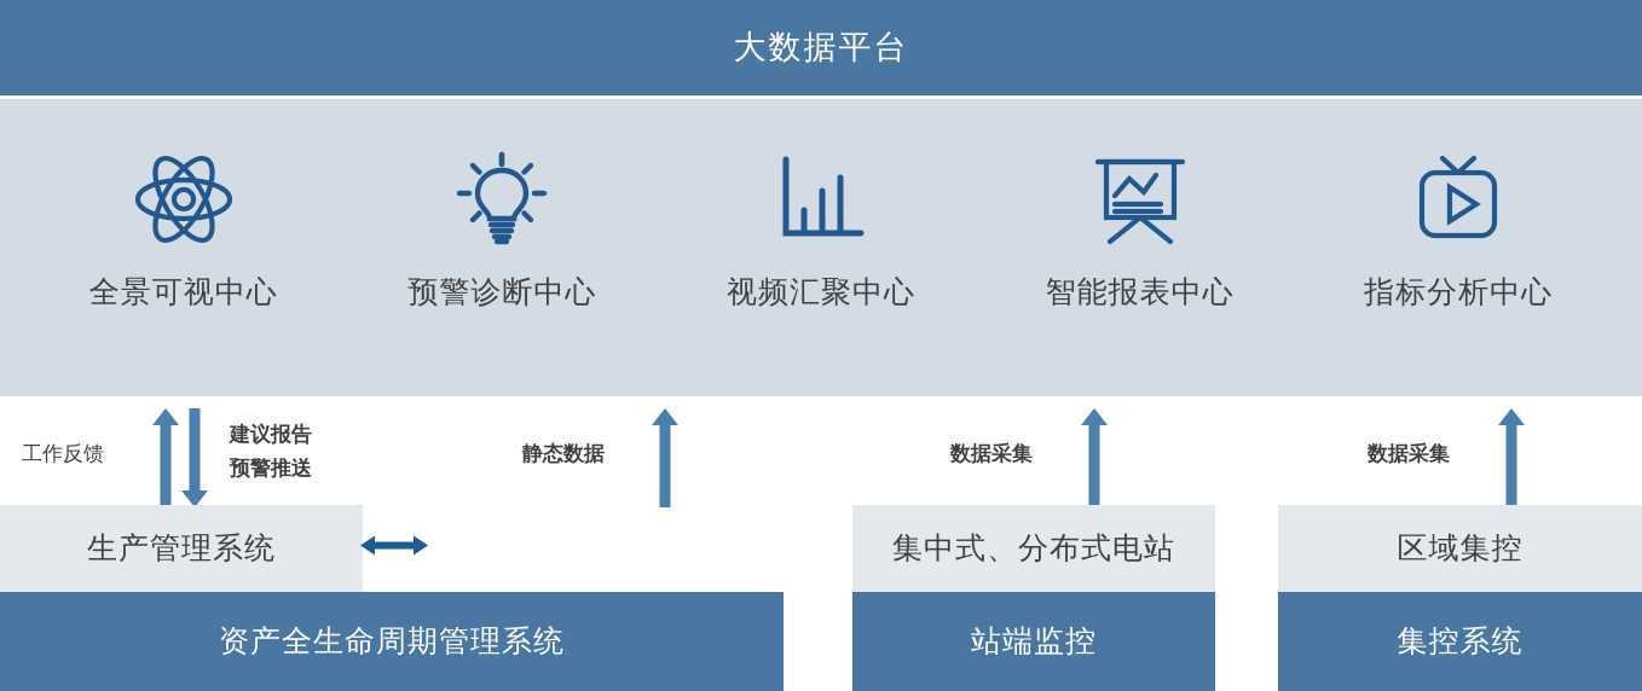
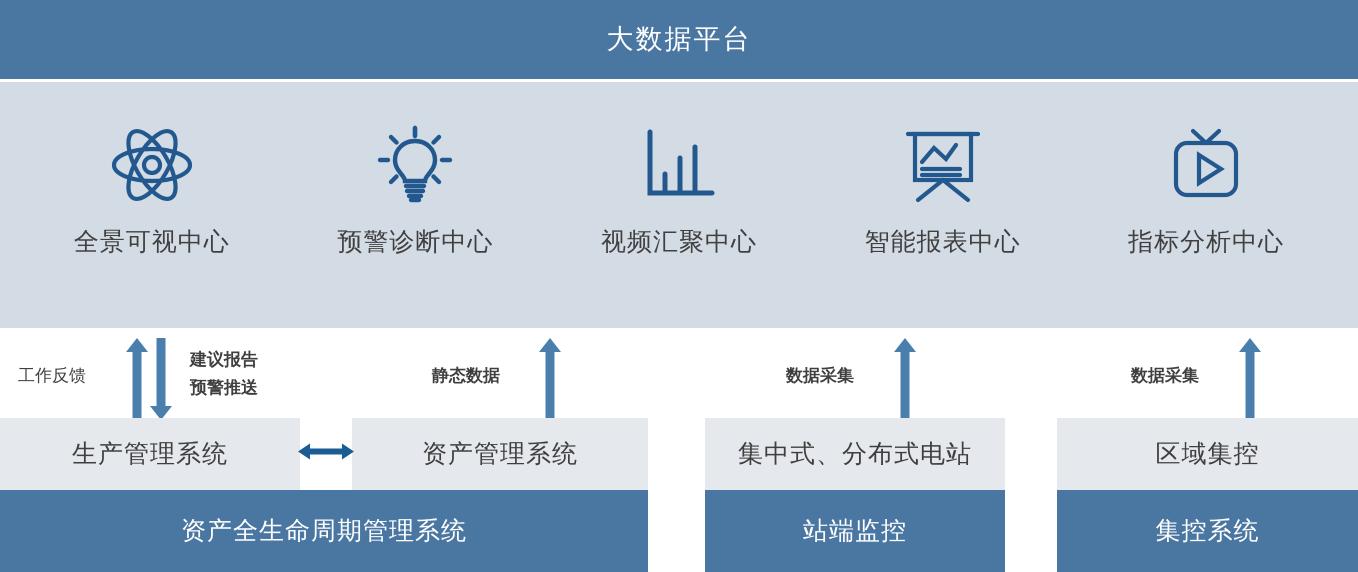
  大数据平台
  全景可视中心
  预警诊断中心
  视频汇聚中心
  智能报表中心
  指标分析中心
  工作反馈
  建议报告
  预警推送
  静态数据
  数据采集
  数据采集
  生产管理系统
+ 资产管理系统
  资产全生命周期管理系统
  集中式、分布式电站
  站端监控
  区域集控
  集控系统
